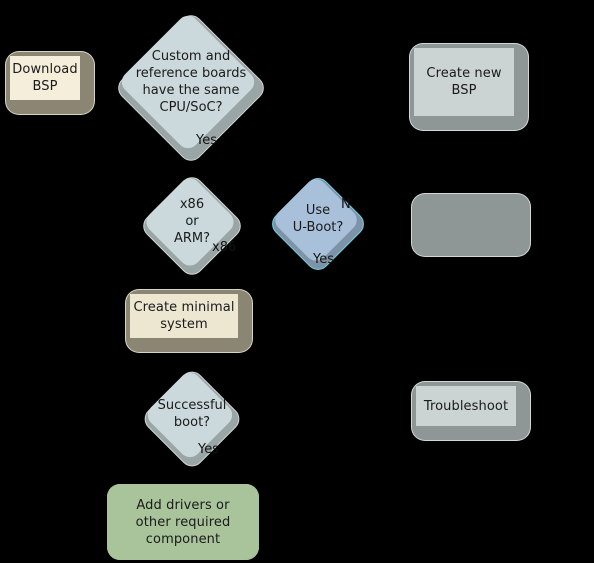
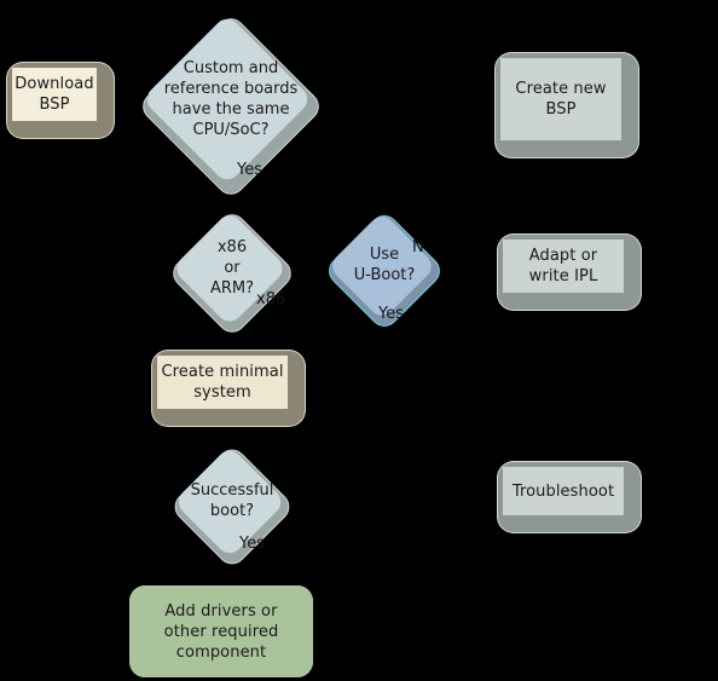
  Download
  BSP
  Custom and
  reference boards
  have the same
  CPU/SoC?
  Create new
  BSP
  x86
  or
  ARM?
  Use
  U-Boot?
+ Adapt or
+ write IPL
  Create minimal
  system
  Successful
  boot?
  Troubleshoot
  Add drivers or
  other required
  component
  Yes
  x86
  Yes
  N
  Yes
